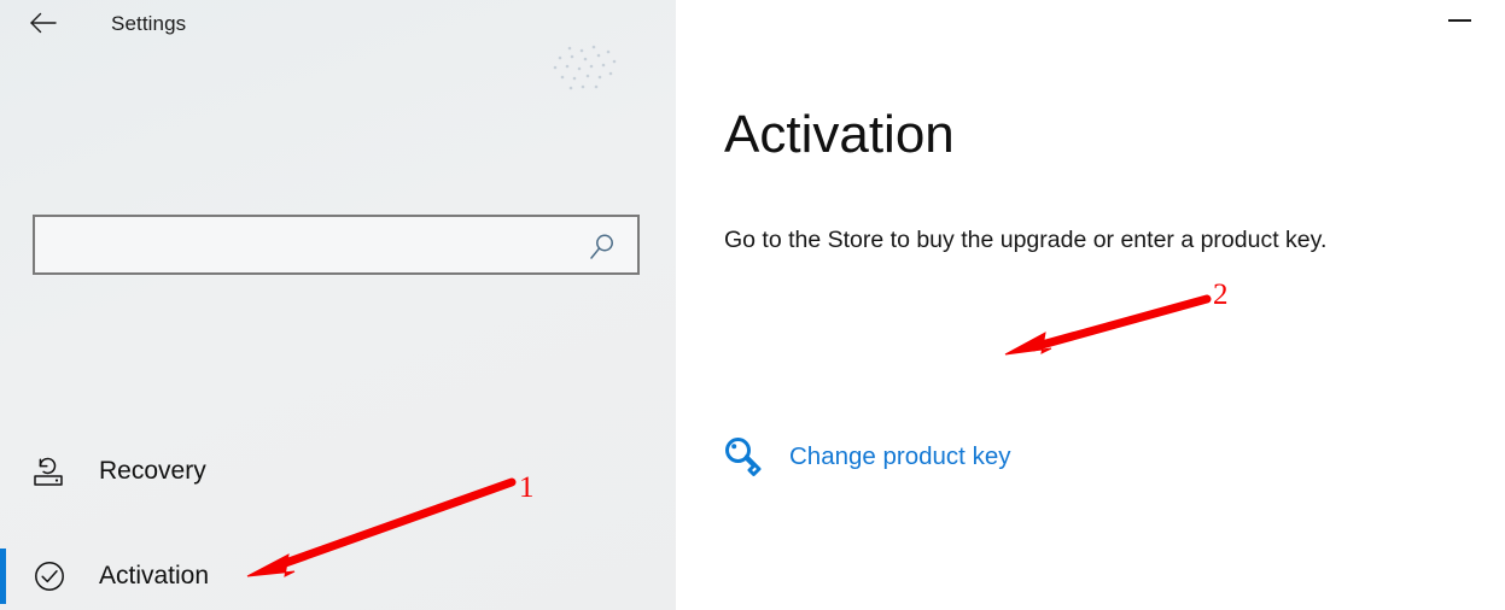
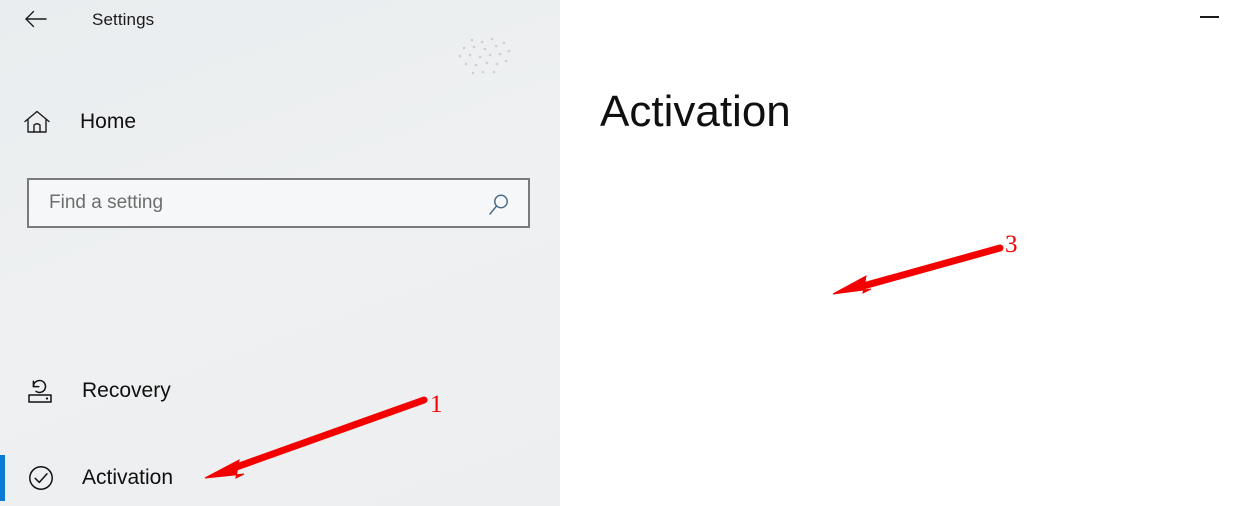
  Settings
+ Home
+ Find a setting
  Recovery
  Activation
  Activation
- Go to the Store to buy the upgrade or enter a product key.
- Change product key
  1
- 2
+ 3
